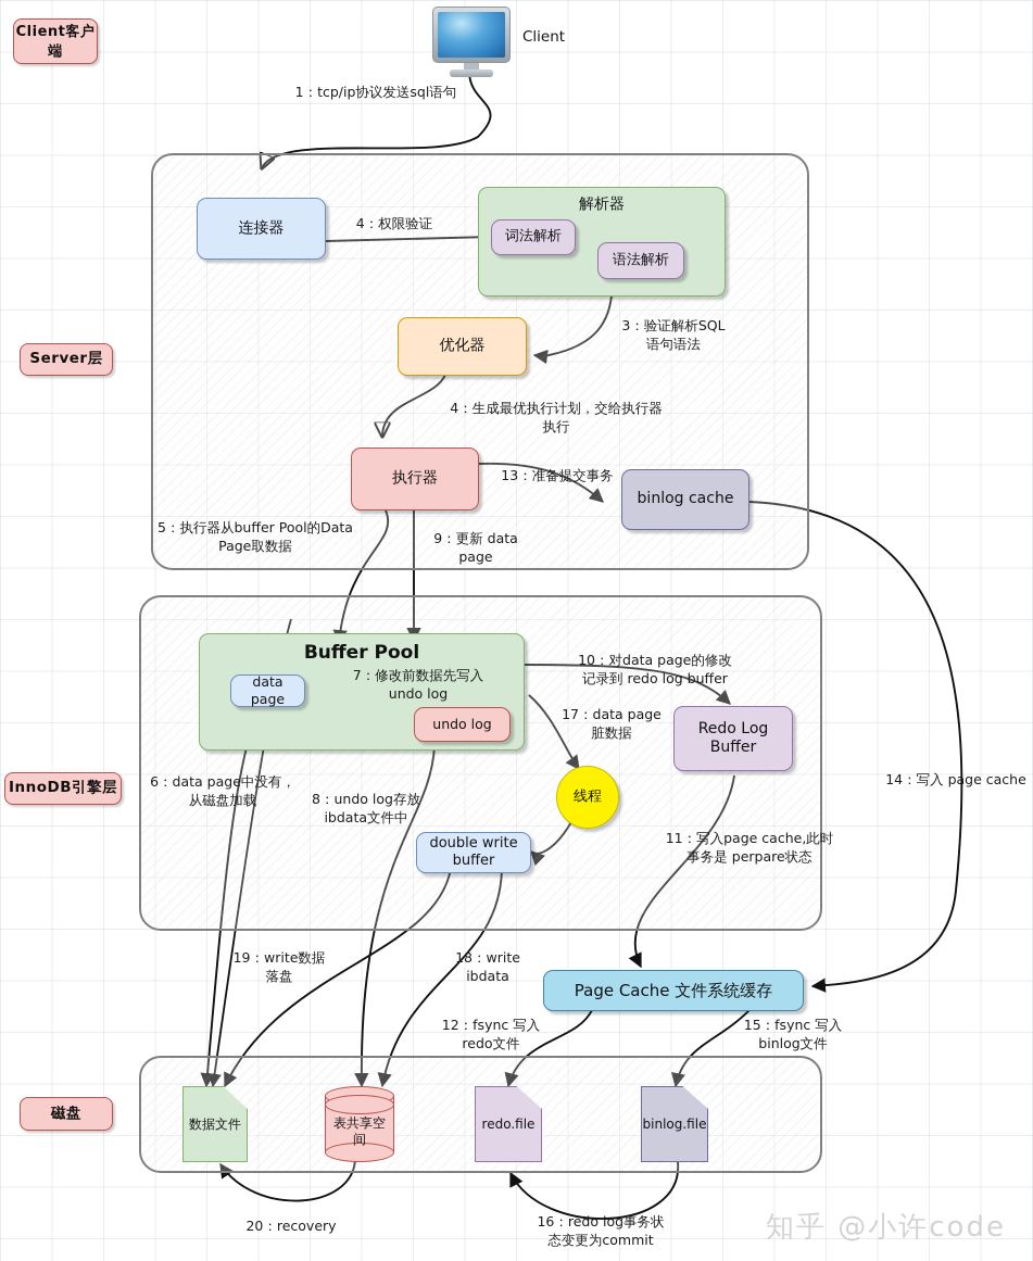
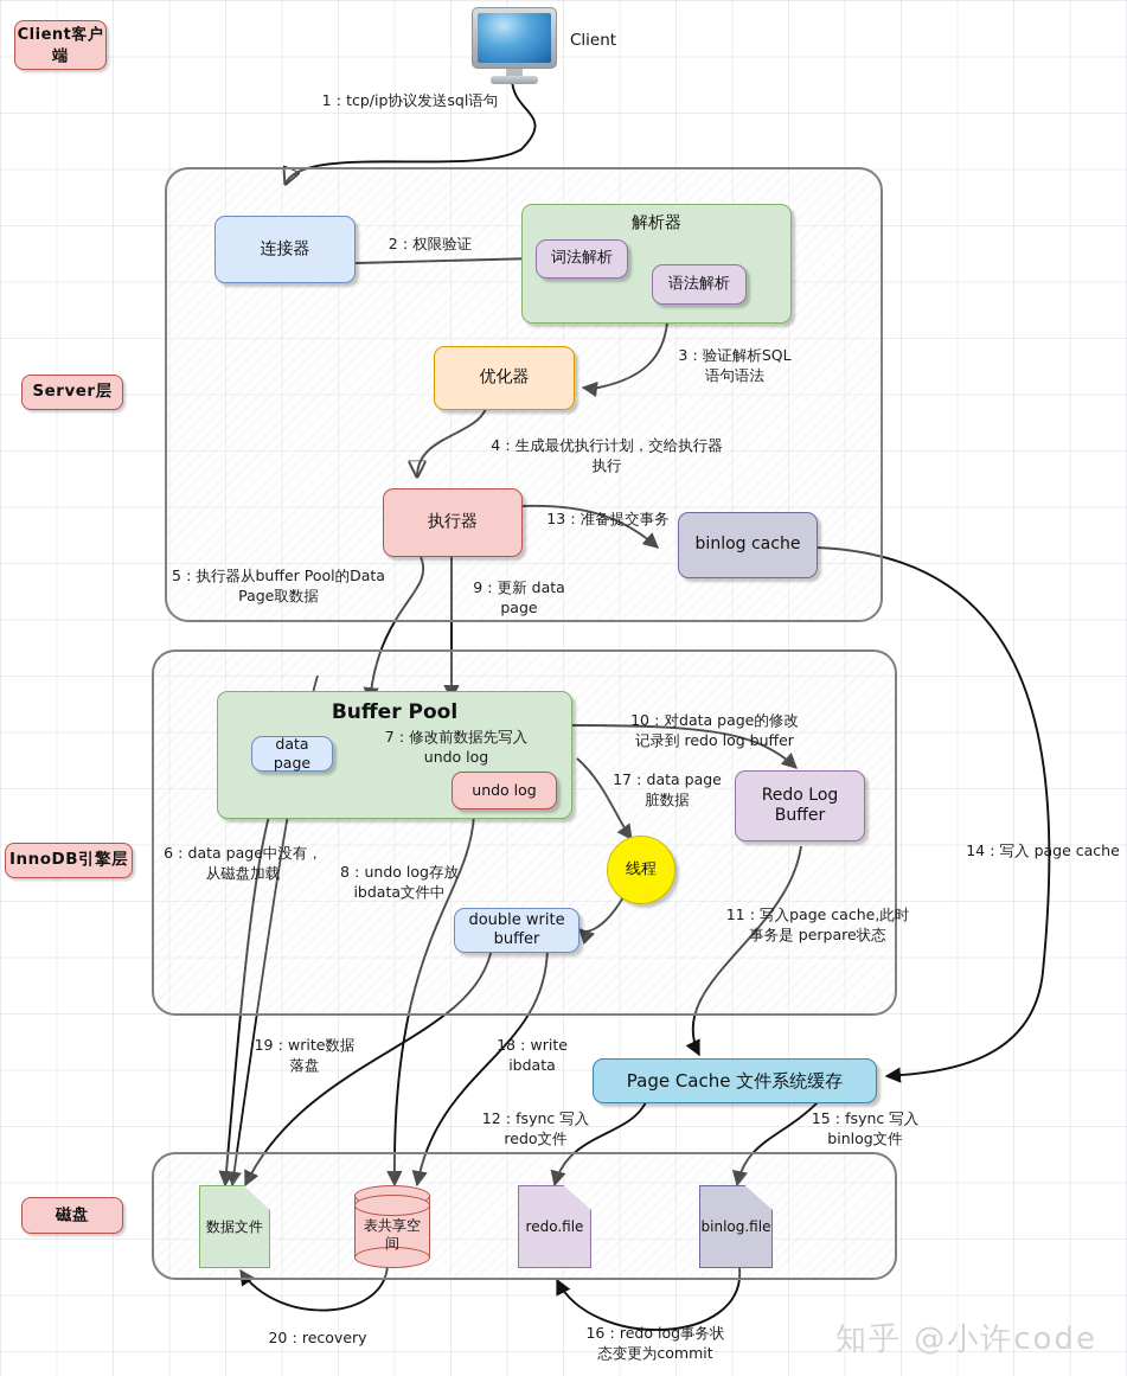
  Client客户 端
  Server层
  InnoDB引擎层
  磁盘
  Client
  连接器
  解析器
  词法解析
  语法解析
  优化器
  执行器
  binlog cache
  Buffer Pool
  data page
  undo log
  Redo Log Buffer
  线程
  double write
  buffer
  Page Cache 文件系统缓存
  数据文件
  表共享空
  间
  redo.file
  binlog.file
  1：tcp/ip协议发送sql语句
- 4：权限验证
+ 2：权限验证
  3：验证解析SQL
  语句语法
  4：生成最优执行计划，交给执行器
  执行
  5：执行器从buffer Pool的Data
  Page取数据
  6：data page中没有，
  从磁盘加载
  7：修改前数据先写入
  undo log
  8：undo log存放
  ibdata文件中
  9：更新 data
  page
  10：对data page的修改
  记录到 redo log buffer
  11：写入page cache,此时
  事务是 perpare状态
  12：fsync 写入
  redo文件
  13：准备提交事务
  14：写入 page cache
  15：fsync 写入
  binlog文件
  16：redo log事务状
  态变更为commit
  17：data page
  脏数据
  18：write
  ibdata
  19：write数据
  落盘
  20：recovery
  知乎 @小许code
